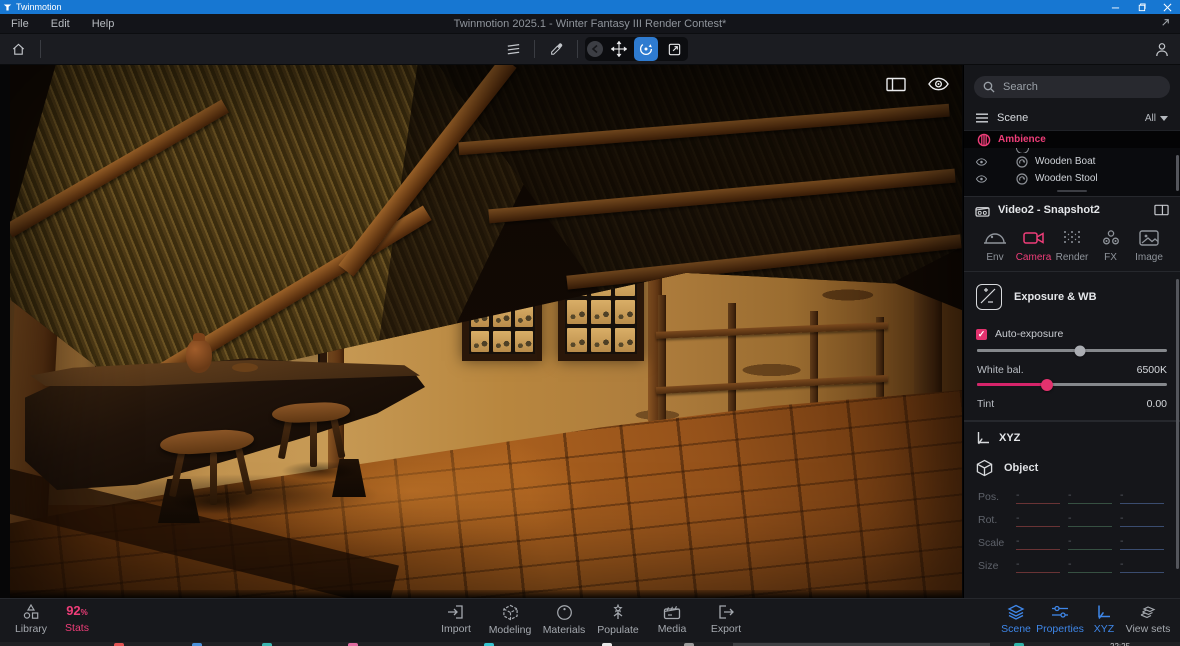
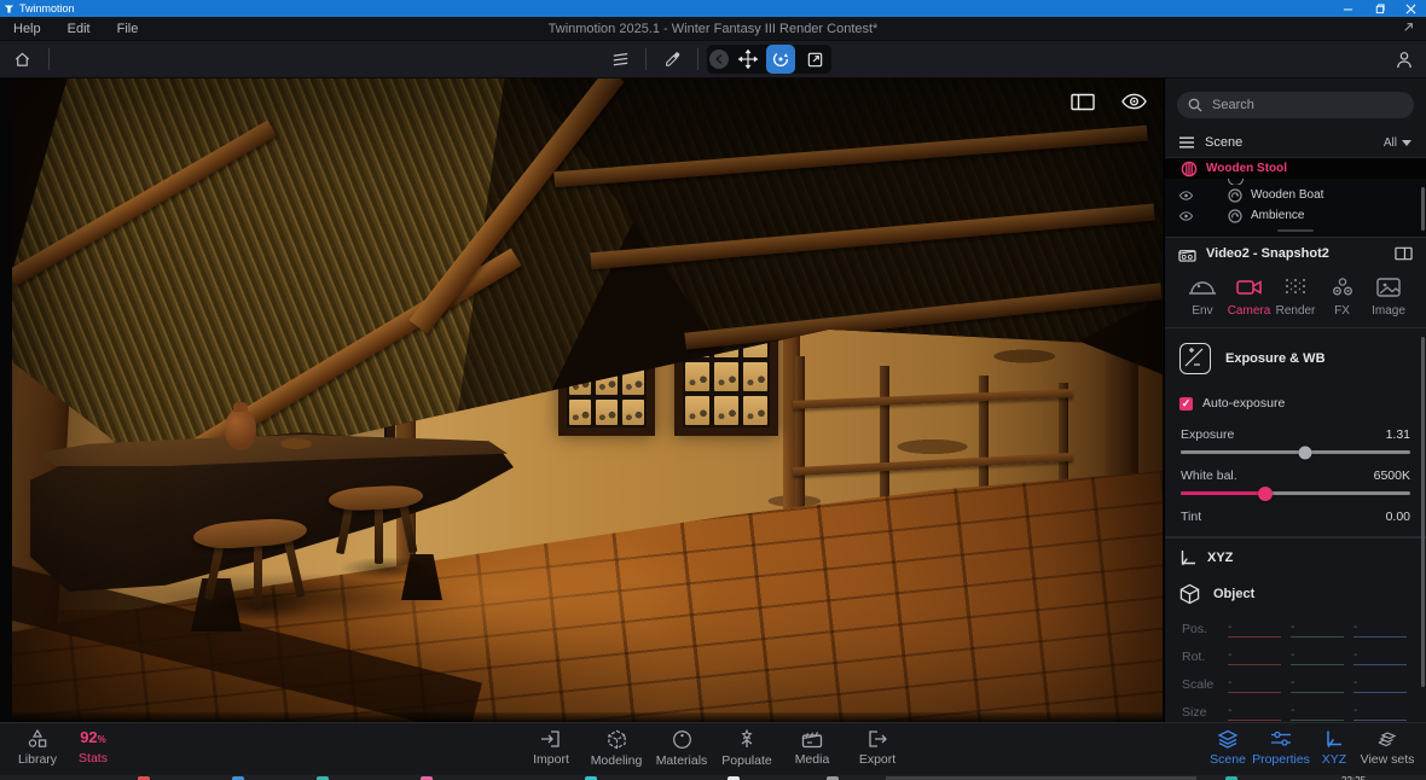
  Twinmotion
  Twinmotion 2025.1 - Winter Fantasy III Render Contest*
- File
+ Help
  Edit
- Help
+ File
  Search
  Scene
  All
- Ambience
+ Wooden Stool
  Wooden Boat
- Wooden Stool
+ Ambience
  Video2 - Snapshot2
  Env
  Camera
  Render
  FX
  Image
  Exposure & WB
  ✓
  Auto-exposure
+ Exposure
+ 1.31
  White bal.
  6500K
  Tint
  0.00
  XYZ
  Object
  Pos.
  -
  -
  -
  Rot.
  -
  -
  -
  Scale
  -
  -
  -
  Size
  -
  -
  -
  Library
  92%
  Stats
  Import
  Modeling
  Materials
  Populate
  Media
  Export
  Scene
  Properties
  XYZ
  View sets
